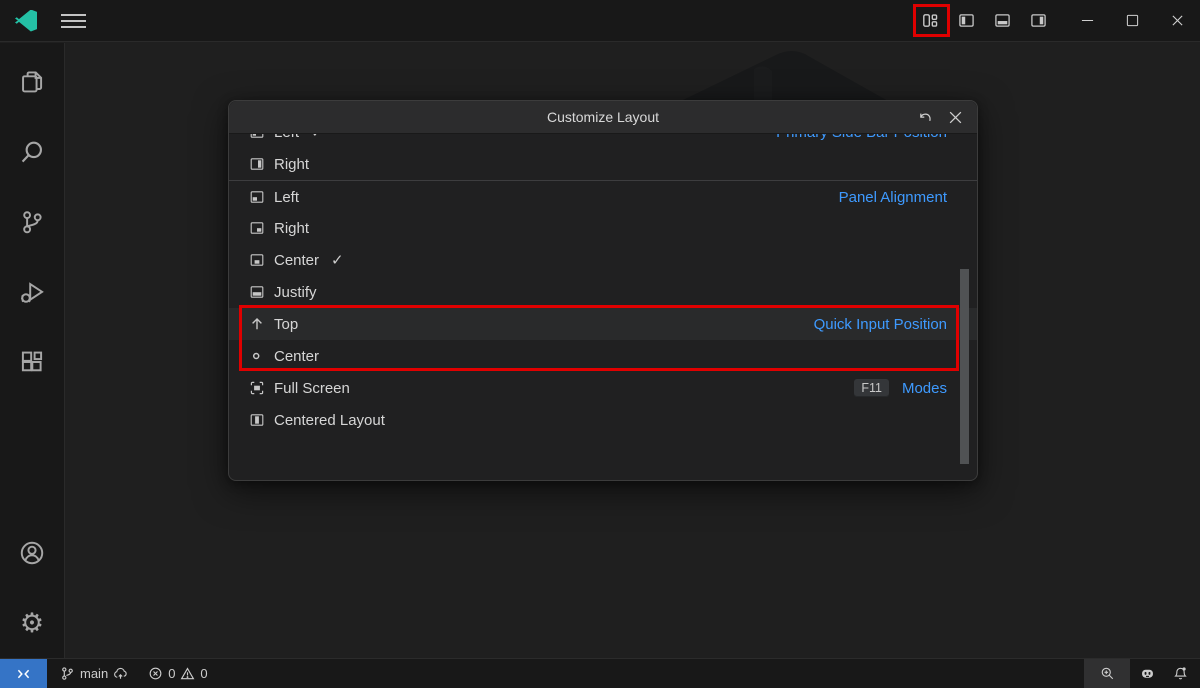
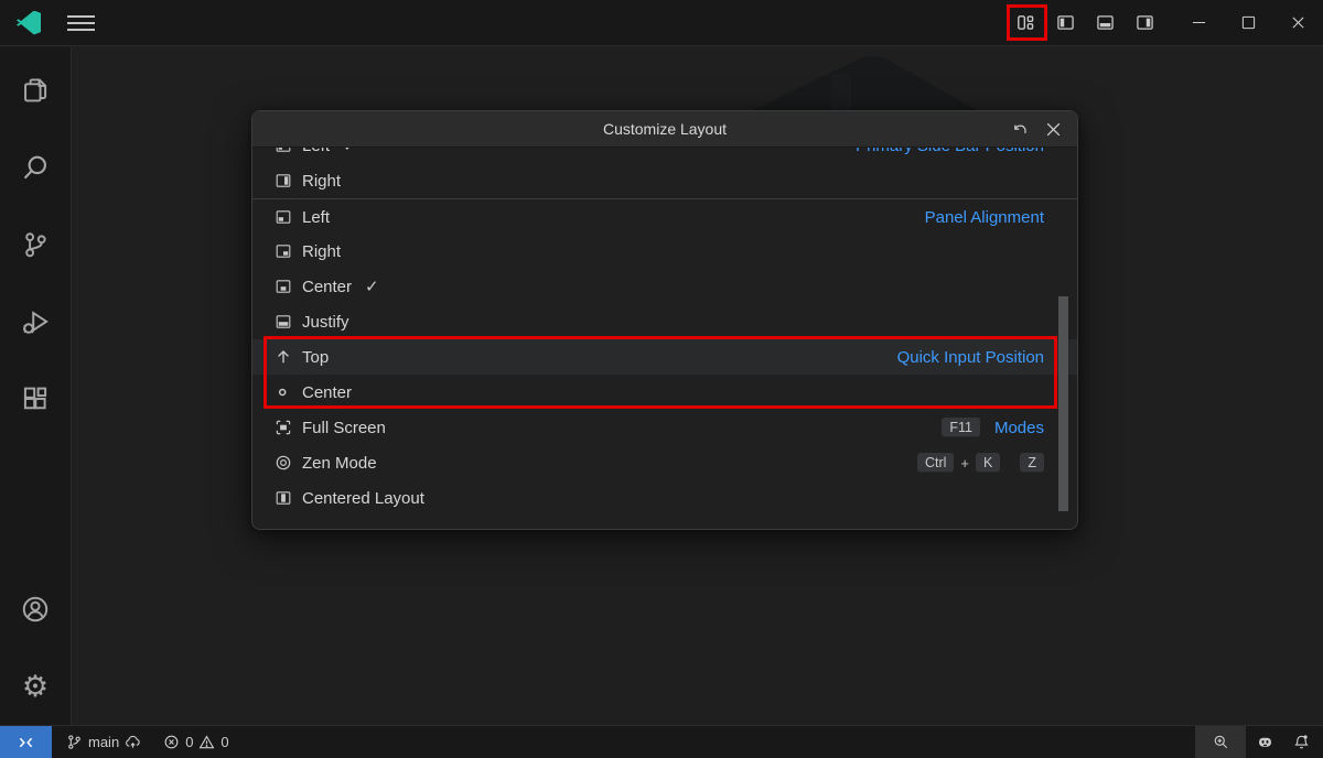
  ⚙
  Customize Layout
  Right
  Left
  Panel Alignment
  Right
  Center
  ✓
  Justify
  Top
  Quick Input Position
  Center
  Full Screen
  F11
  Modes
+ Zen Mode
+ Ctrl
+ +
+ K
+ Z
  Centered Layout
  main
  0
  0
